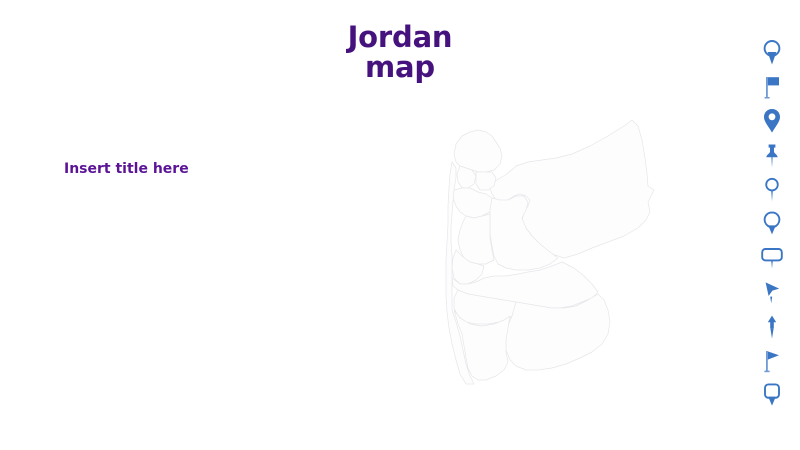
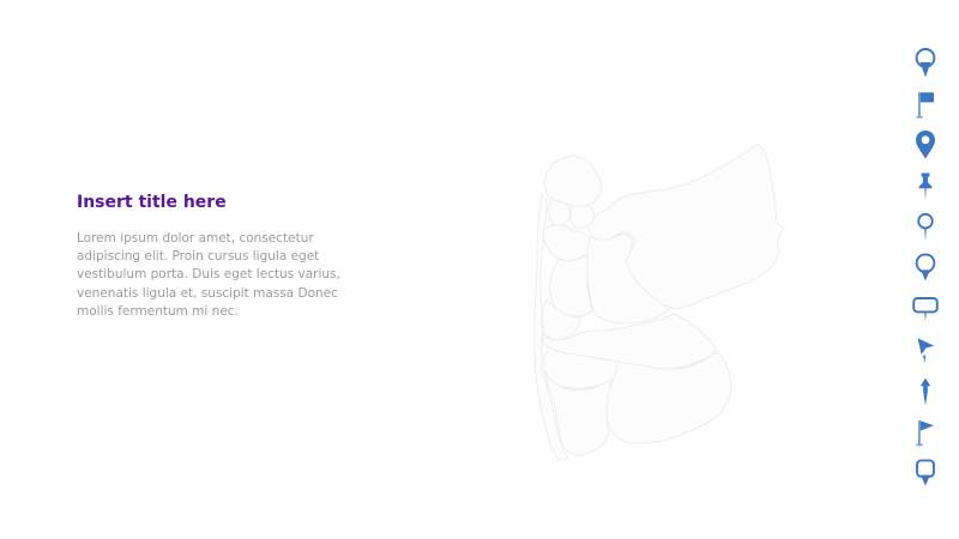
- Jordan
- map
  Insert title here
+ Lorem ipsum dolor amet, consectetur adipiscing elit. Proin cursus ligula eget vestibulum porta. Duis eget lectus varius, venenatis ligula et, suscipit massa Donec mollis fermentum mi nec.
